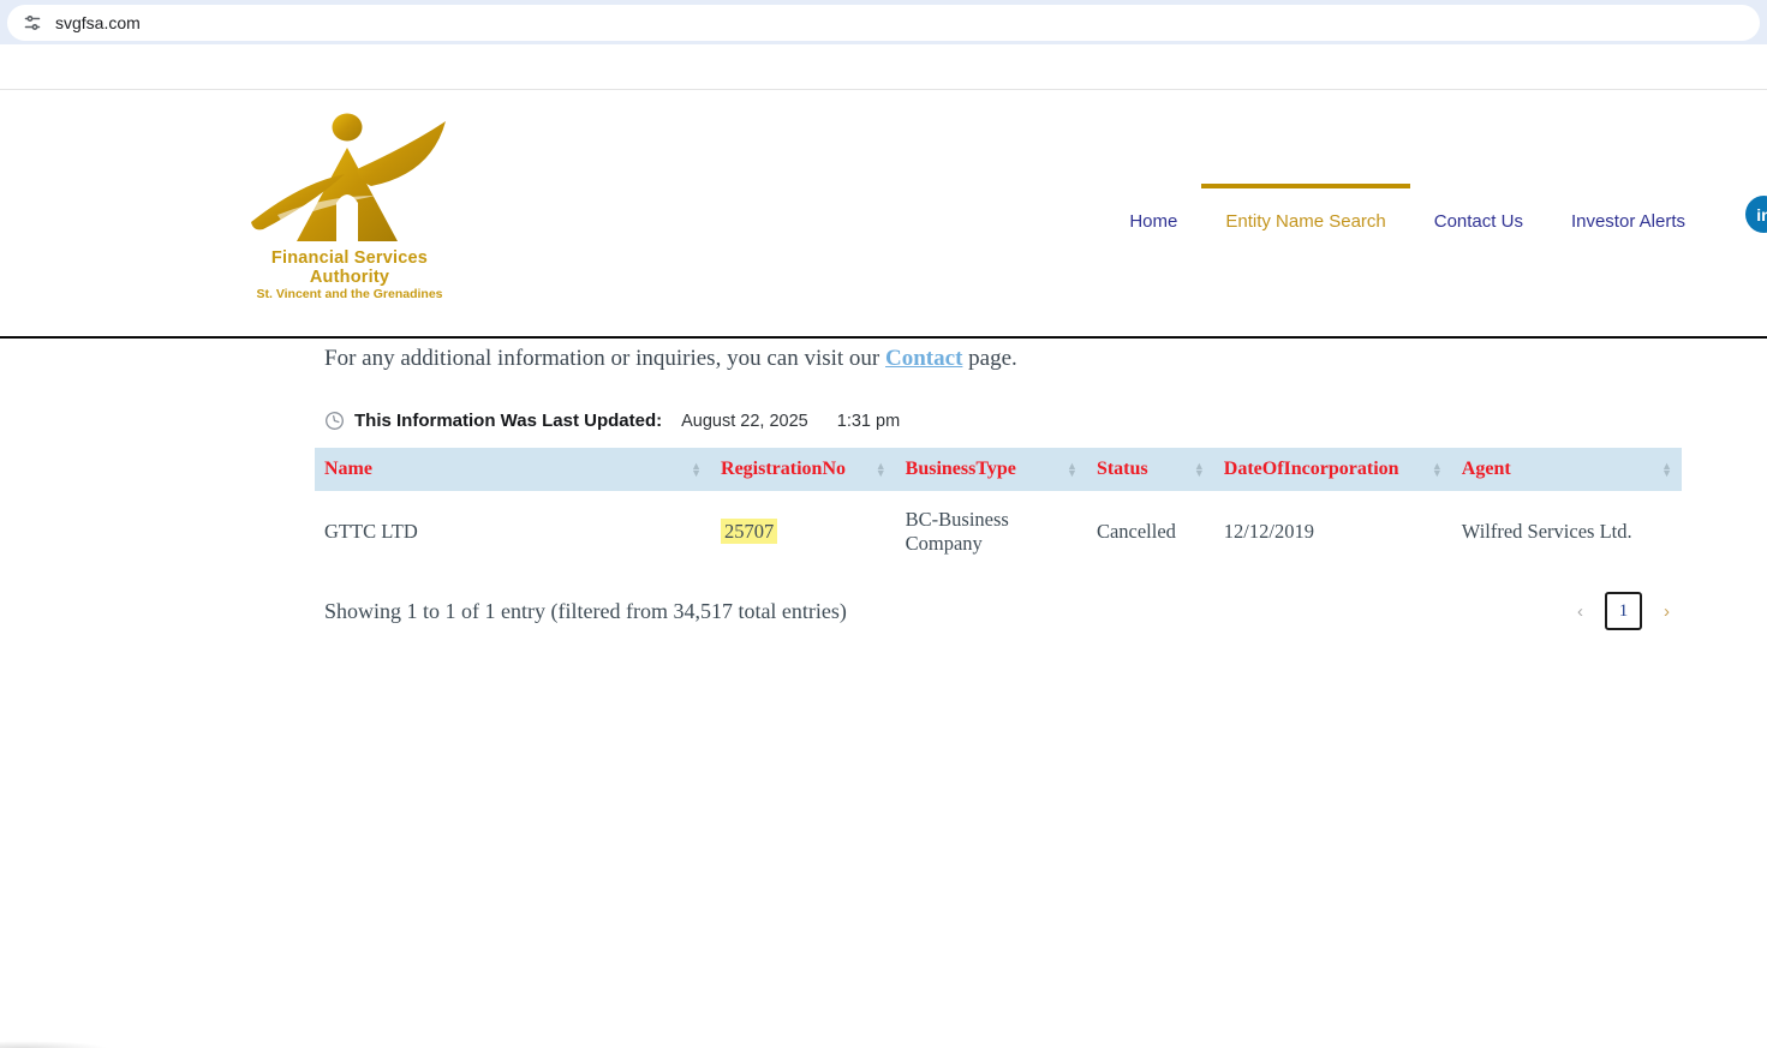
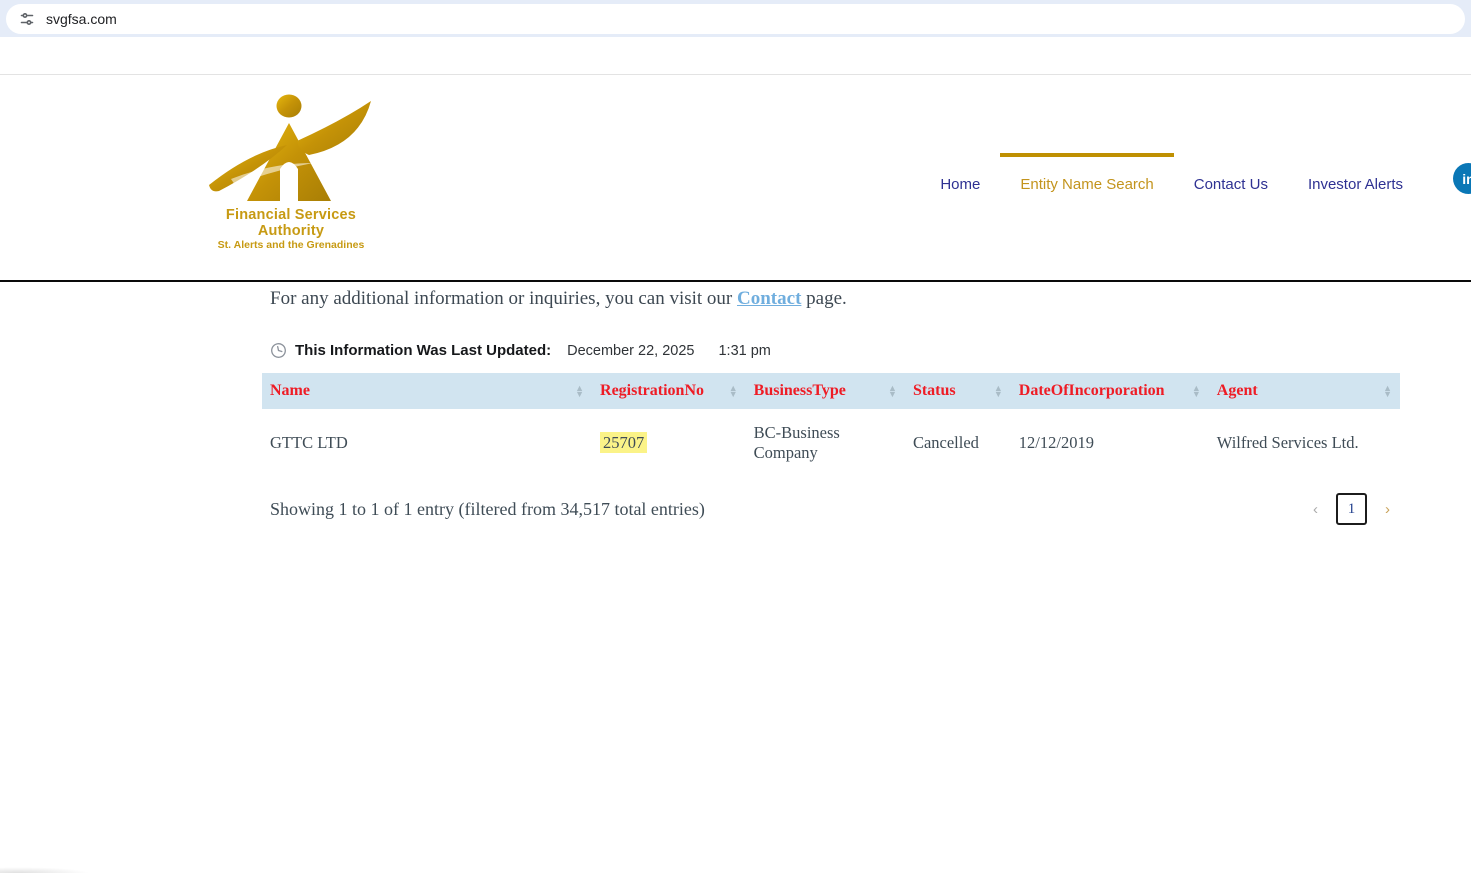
  svgfsa.com
  Financial Services Authority
- St. Vincent and the Grenadines
+ St. Alerts and the Grenadines
  Home
  Entity Name Search
  Contact Us
  Investor Alerts
  in
  For any additional information or inquiries, you can visit our Contact page.
  This Information Was Last Updated:
- August 22, 2025
+ December 22, 2025
  1:31 pm
  Name ▲▼	RegistrationNo ▲▼	BusinessType ▲▼	Status ▲▼	DateOfIncorporation ▲▼	Agent ▲▼
  GTTC LTD	25707	BC-Business Company	Cancelled	12/12/2019	Wilfred Services Ltd.
  Showing 1 to 1 of 1 entry (filtered from 34,517 total entries)
  ‹
  1
  ›
